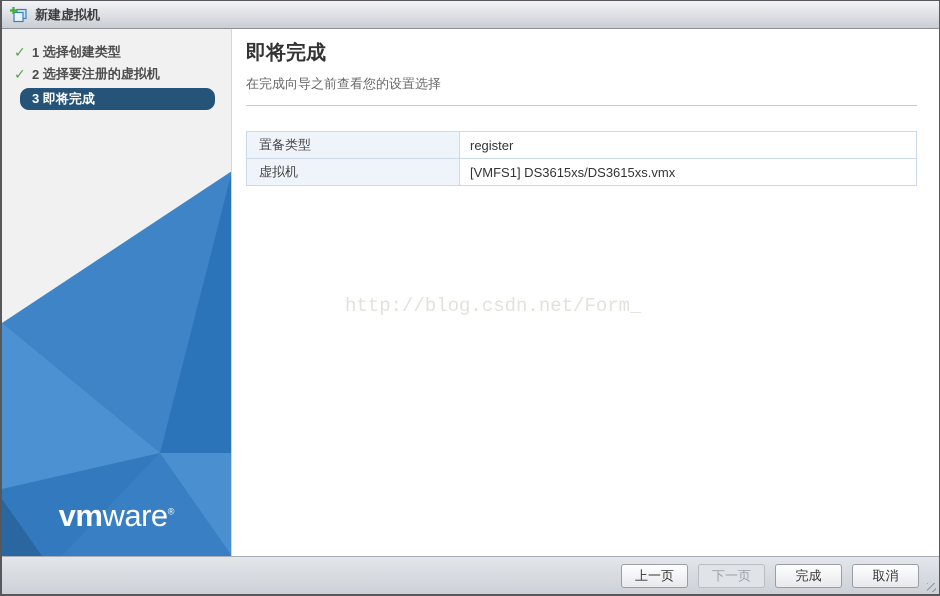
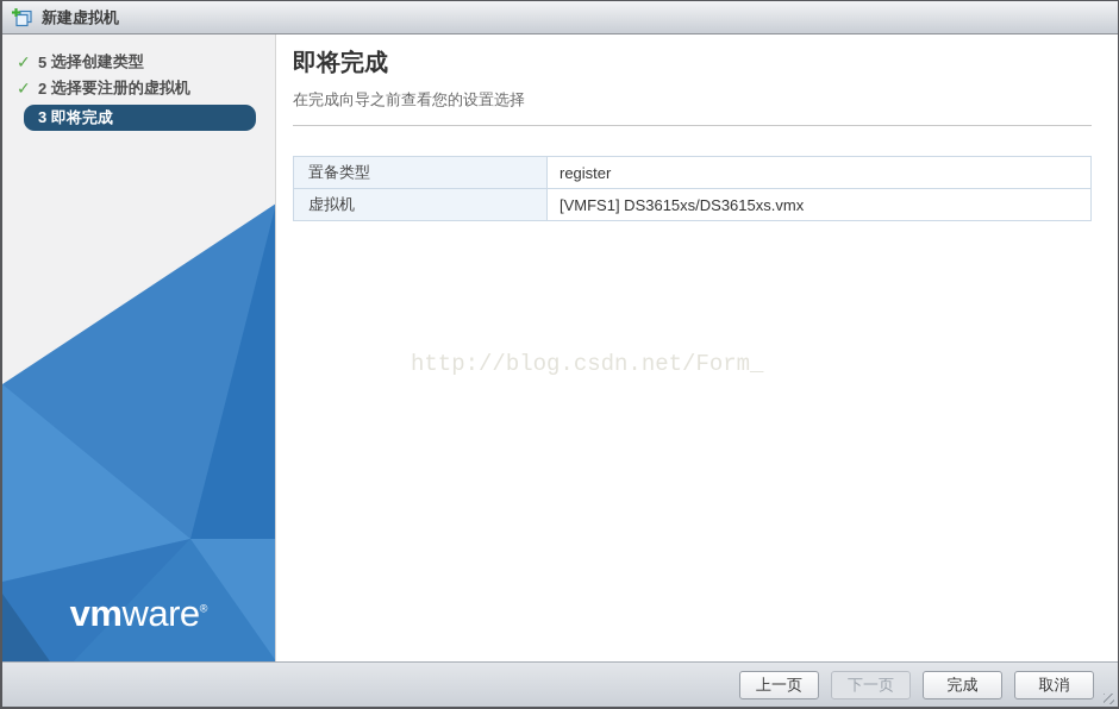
  新建虚拟机
  ✓
- 1
+ 5
  选择创建类型
  ✓
  2
  选择要注册的虚拟机
  3 即将完成
  vmware®
  即将完成
  在完成向导之前查看您的设置选择
  置备类型	register
  虚拟机	[VMFS1] DS3615xs/DS3615xs.vmx
  http://blog.csdn.net/Form_
  上一页
  下一页
  完成
  取消
